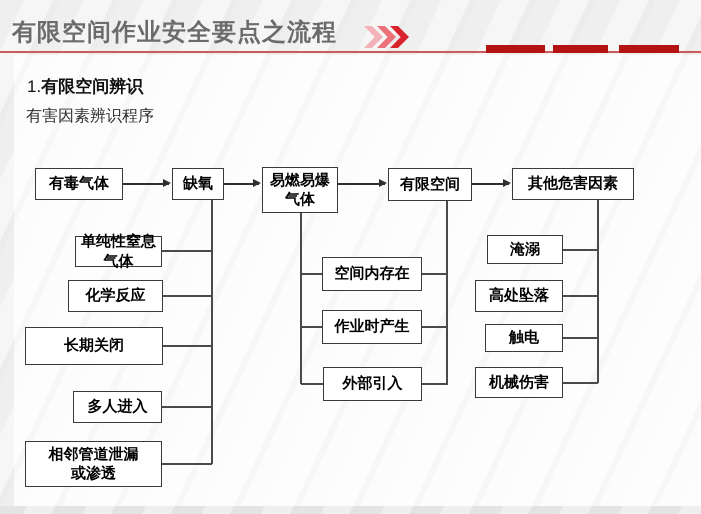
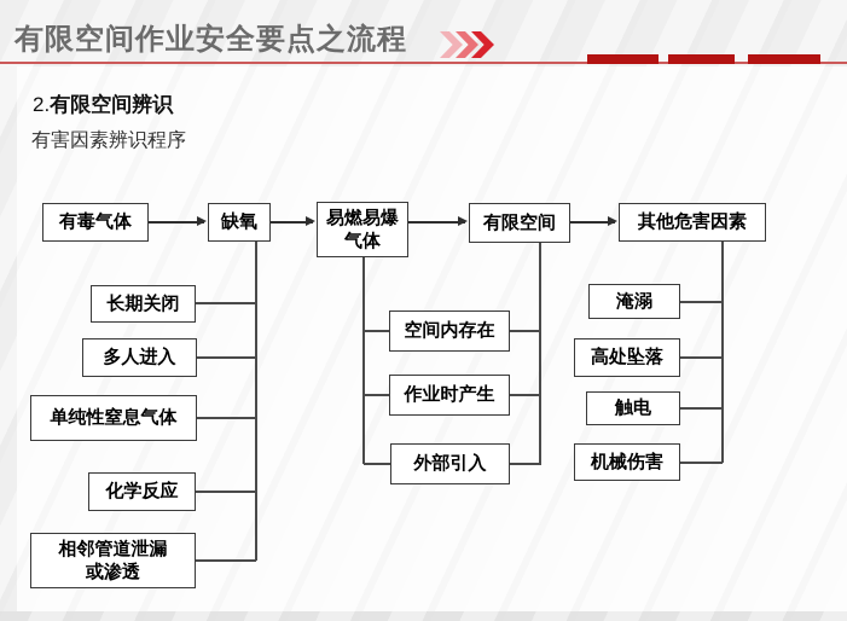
  有限空间作业安全要点之流程
- 1.有限空间辨识
+ 2.有限空间辨识
  有害因素辨识程序
  有毒气体
  缺氧
  易燃易爆气体
  有限空间
  其他危害因素
- 单纯性窒息气体
+ 长期关闭
- 化学反应
+ 多人进入
- 长期关闭
+ 单纯性窒息气体
- 多人进入
+ 化学反应
  相邻管道泄漏或渗透
  空间内存在
  作业时产生
  外部引入
  淹溺
  高处坠落
  触电
  机械伤害
